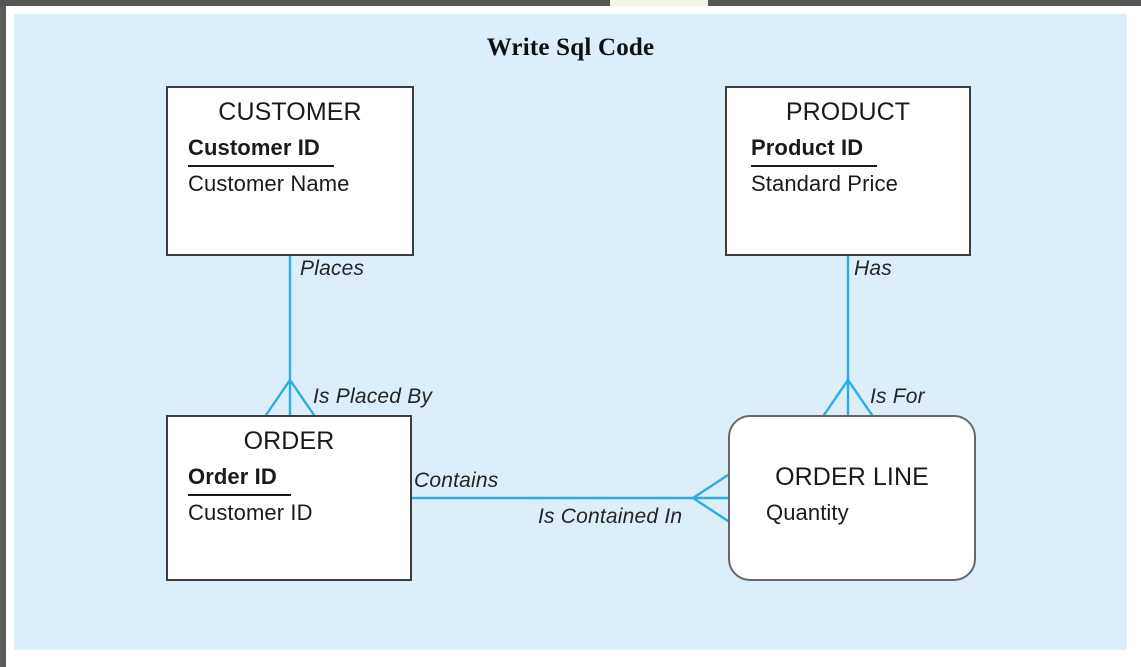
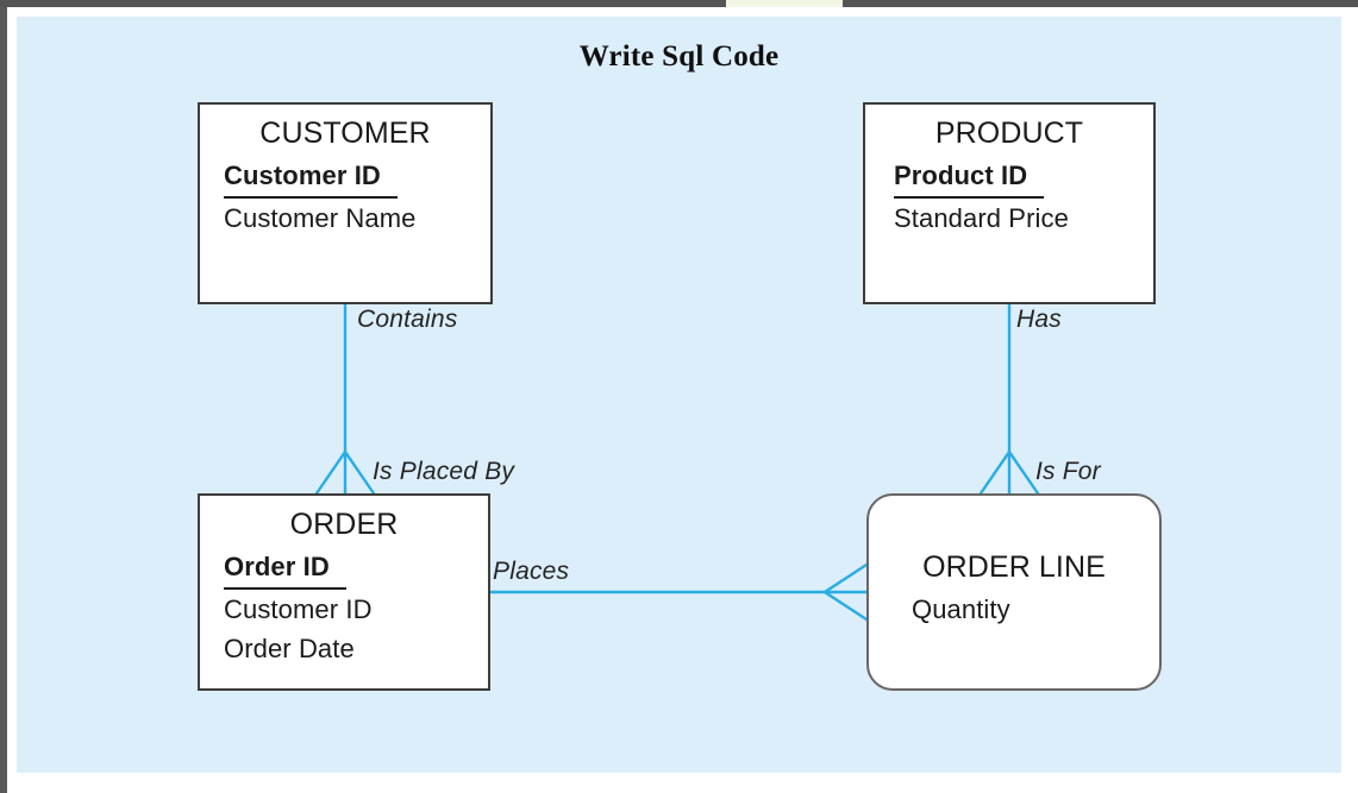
  Write Sql Code
  CUSTOMER
  Customer ID
  Customer Name
  PRODUCT
  Product ID
  Standard Price
  ORDER
  Order ID
  Customer ID
+ Order Date
  ORDER LINE
  Quantity
- Places
+ Contains
  Is Placed By
  Has
  Is For
- Contains
+ Places
- Is Contained In
